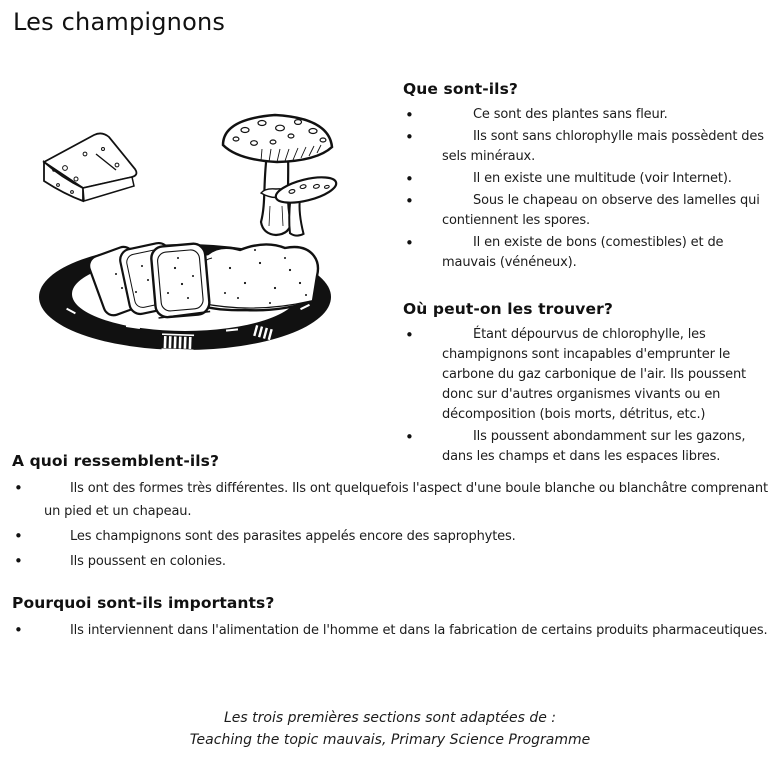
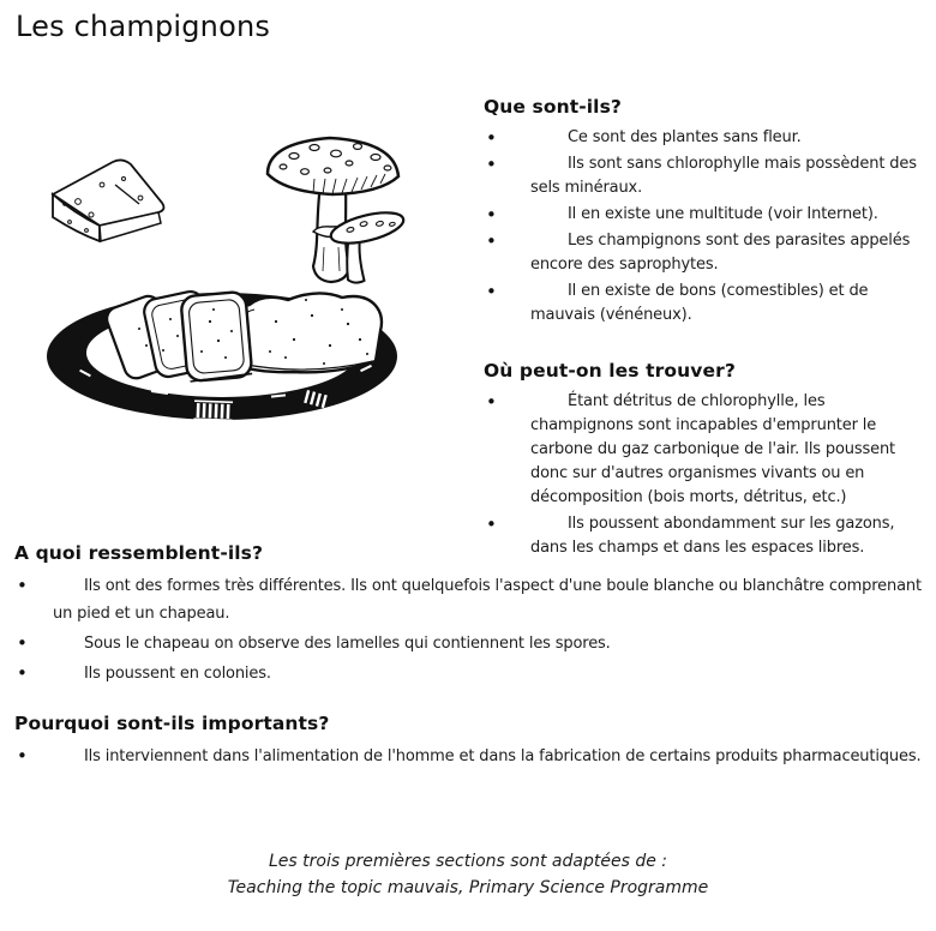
  Les champignons
  Que sont-ils?
  Ce sont des plantes sans fleur.
  Ils sont sans chlorophylle mais possèdent des sels minéraux.
  Il en existe une multitude (voir Internet).
- Sous le chapeau on observe des lamelles qui contiennent les spores.
+ Les champignons sont des parasites appelés encore des saprophytes.
  Il en existe de bons (comestibles) et de mauvais (vénéneux).
  Où peut-on les trouver?
- Étant dépourvus de chlorophylle, les champignons sont incapables d'emprunter le carbone du gaz carbonique de l'air. Ils poussent donc sur d'autres organismes vivants ou en décomposition (bois morts, détritus, etc.)
+ Étant détritus de chlorophylle, les champignons sont incapables d'emprunter le carbone du gaz carbonique de l'air. Ils poussent donc sur d'autres organismes vivants ou en décomposition (bois morts, détritus, etc.)
  Ils poussent abondamment sur les gazons, dans les champs et dans les espaces libres.
  A quoi ressemblent-ils?
  Ils ont des formes très différentes. Ils ont quelquefois l'aspect d'une boule blanche ou blanchâtre comprenant un pied et un chapeau.
- Les champignons sont des parasites appelés encore des saprophytes.
+ Sous le chapeau on observe des lamelles qui contiennent les spores.
  Ils poussent en colonies.
  Pourquoi sont-ils importants?
  Ils interviennent dans l'alimentation de l'homme et dans la fabrication de certains produits pharmaceutiques.
  Les trois premières sections sont adaptées de :
  Teaching the topic mauvais, Primary Science Programme
